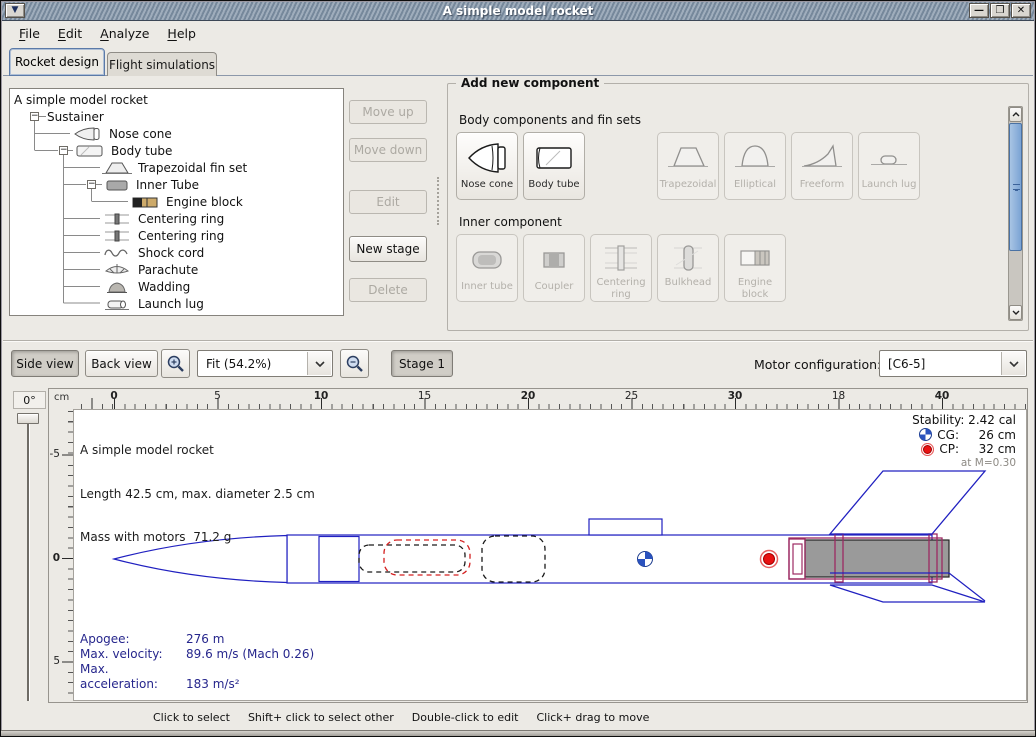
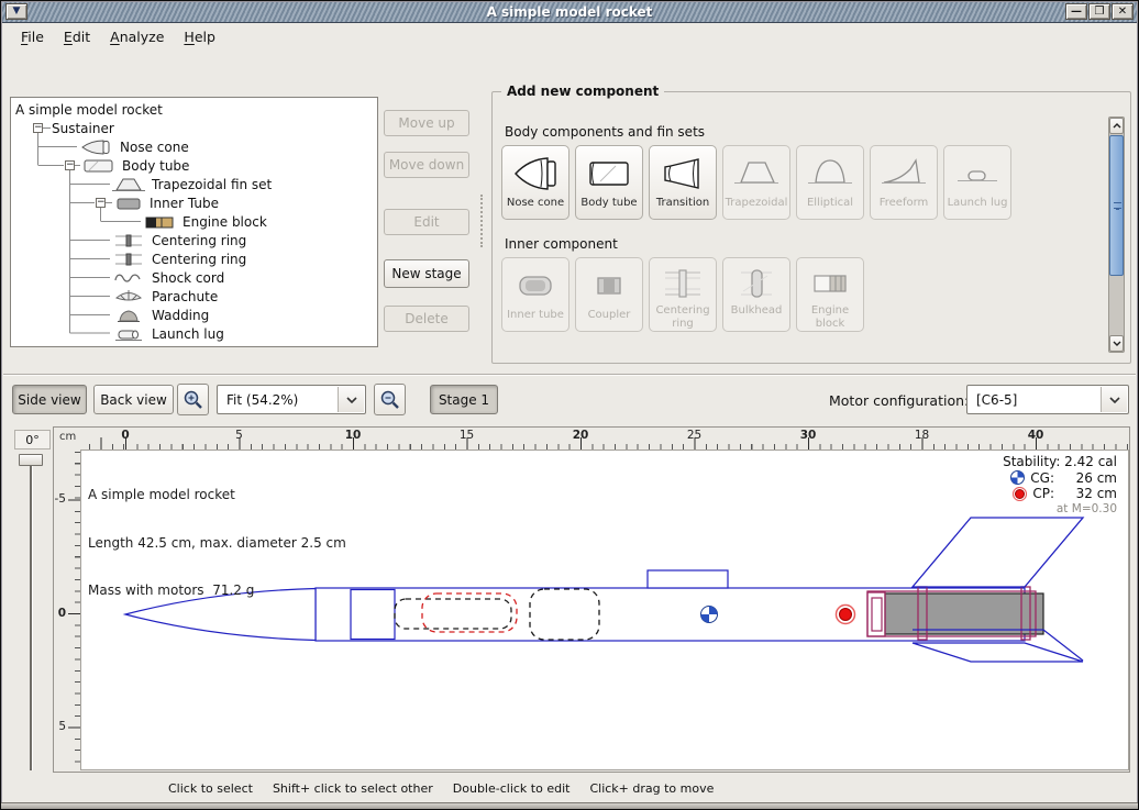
  ▼
  A simple model rocket
  —
  ❒
  ✕
  File
  Edit
  Analyze
  Help
- Rocket design
- Flight simulations
  −
  −
  −
  A simple model rocket
  Sustainer
  Nose cone
  Body tube
  Trapezoidal fin set
  Inner Tube
  Engine block
  Centering ring
  Centering ring
  Shock cord
  Parachute
  Wadding
  Launch lug
  Move up
  Move down
  Edit
  New stage
  Delete
  Add new component
  Body components and fin sets
  Nose cone
  Body tube
+ Transition
  Trapezoidal
  Elliptical
  Freeform
  Launch lug
  Inner component
  Inner tube
  Coupler
  Centering ring
  Bulkhead
  Engine block
  Side view
  Back view
  Fit (54.2%)
  Stage 1
  Motor configuration
  [C6-5]
  0°
  cm
  0
  5
  10
  15
  20
  25
  30
  18
  40
  -5
  0
  5
  A simple model rocket
  Length 42.5 cm, max. diameter 2.5 cm
  Mass with motors 71.2 g
  Stability: 2.42 cal
  CG:
  26 cm
  CP:
  32 cm
  at M=0.30
- Apogee: 276 m
- Max. velocity: 89.6 m/s (Mach 0.26)
- Max. acceleration: 183 m/s²
  Click to select
  Shift+ click to select other
  Double-click to edit
  Click+ drag to move
